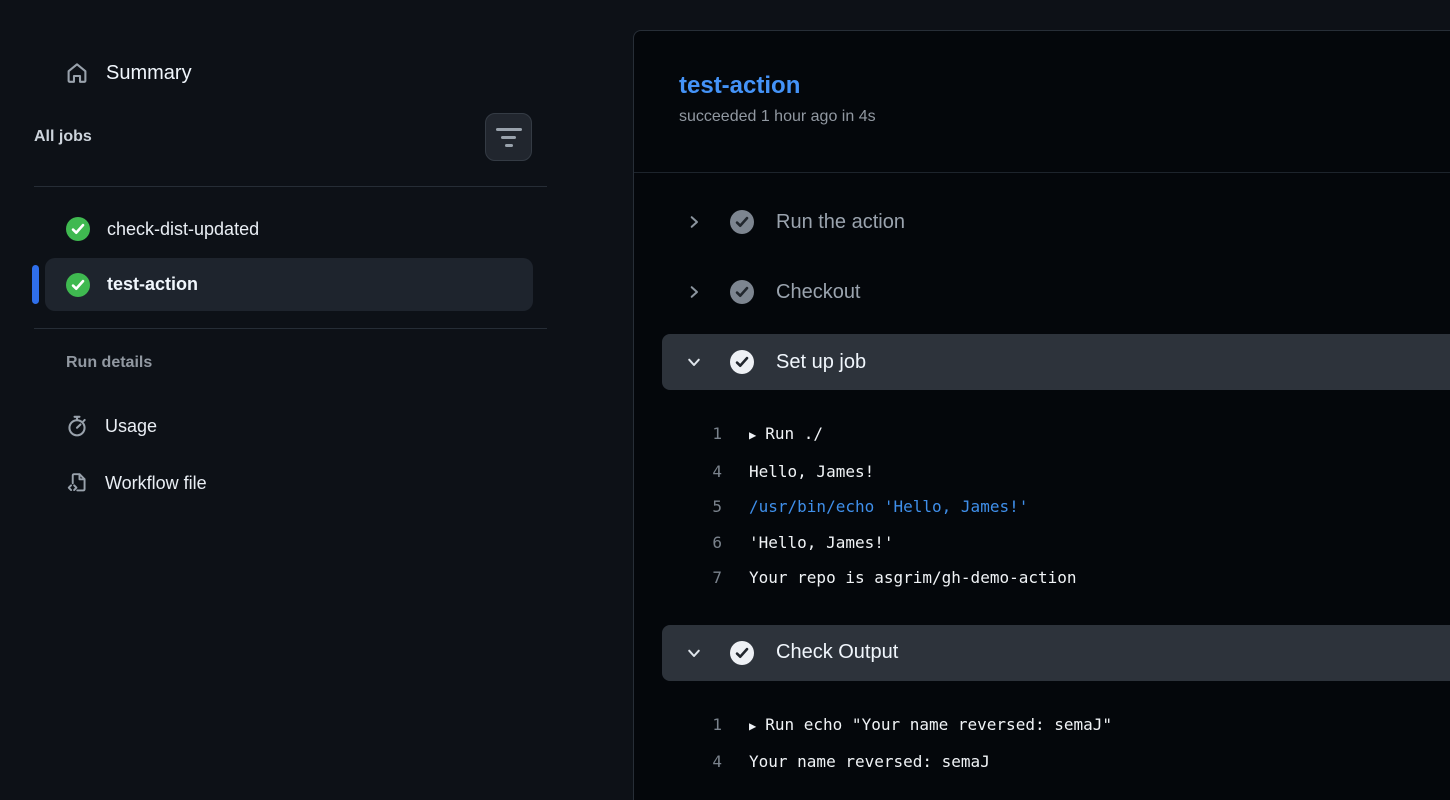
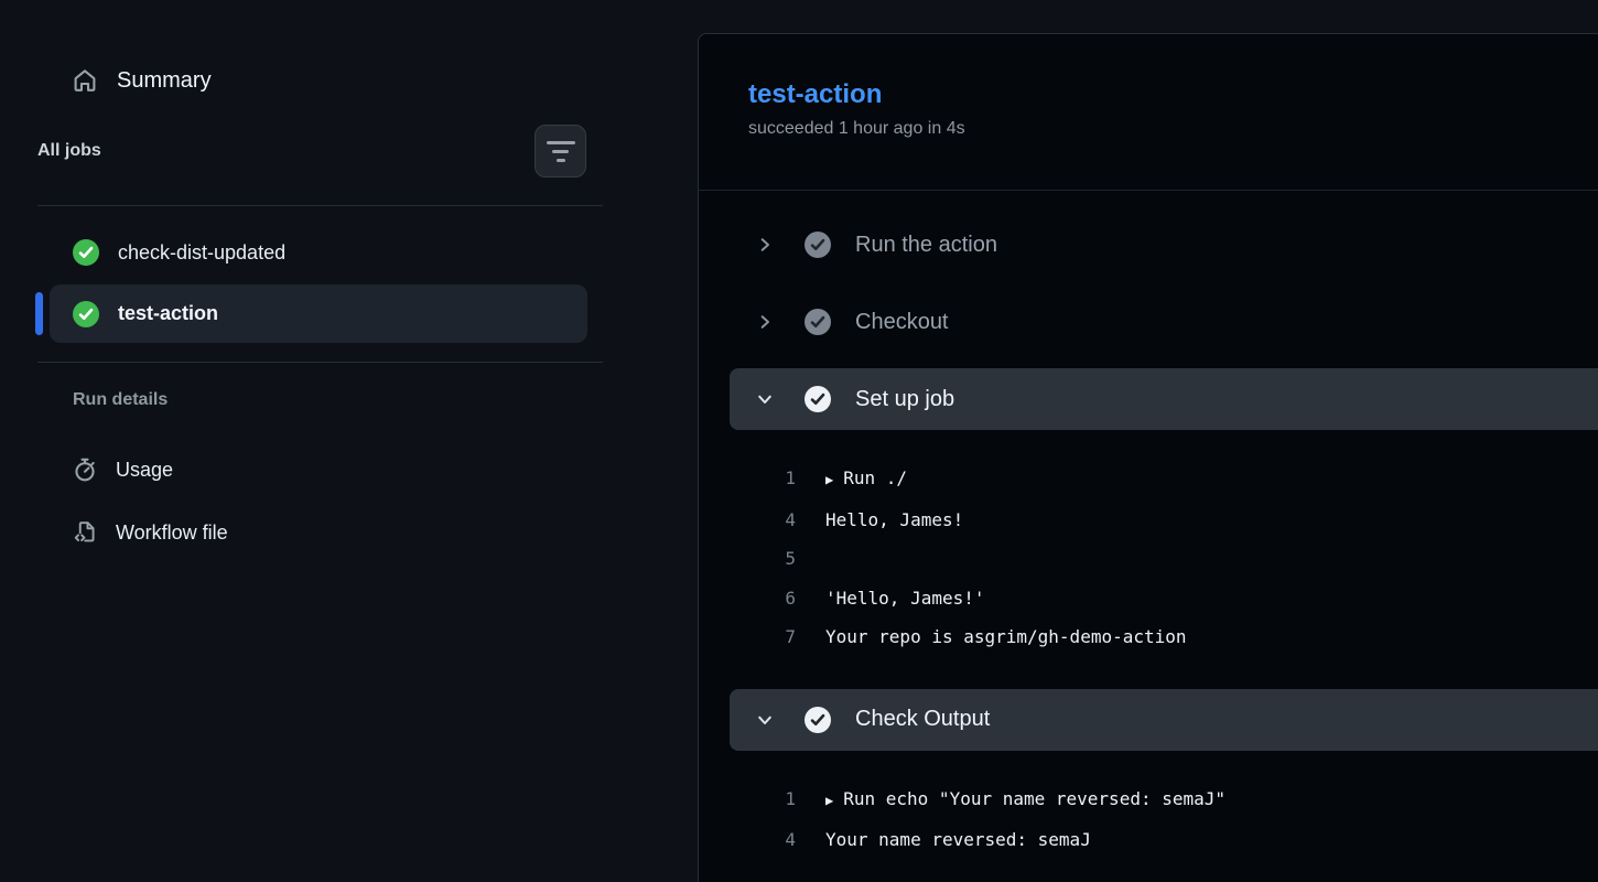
  Summary
  All jobs
  check-dist-updated
  test-action
  Run details
  Usage
  Workflow file
  test-action
  succeeded 1 hour ago in 4s
  Run the action
  Checkout
  Set up job
  1
  ▶ Run ./
  4
  Hello, James!
  5
- /usr/bin/echo 'Hello, James!'
  6
  'Hello, James!'
  7
  Your repo is asgrim/gh-demo-action
  Check Output
  1
  ▶ Run echo "Your name reversed: semaJ"
  4
  Your name reversed: semaJ
